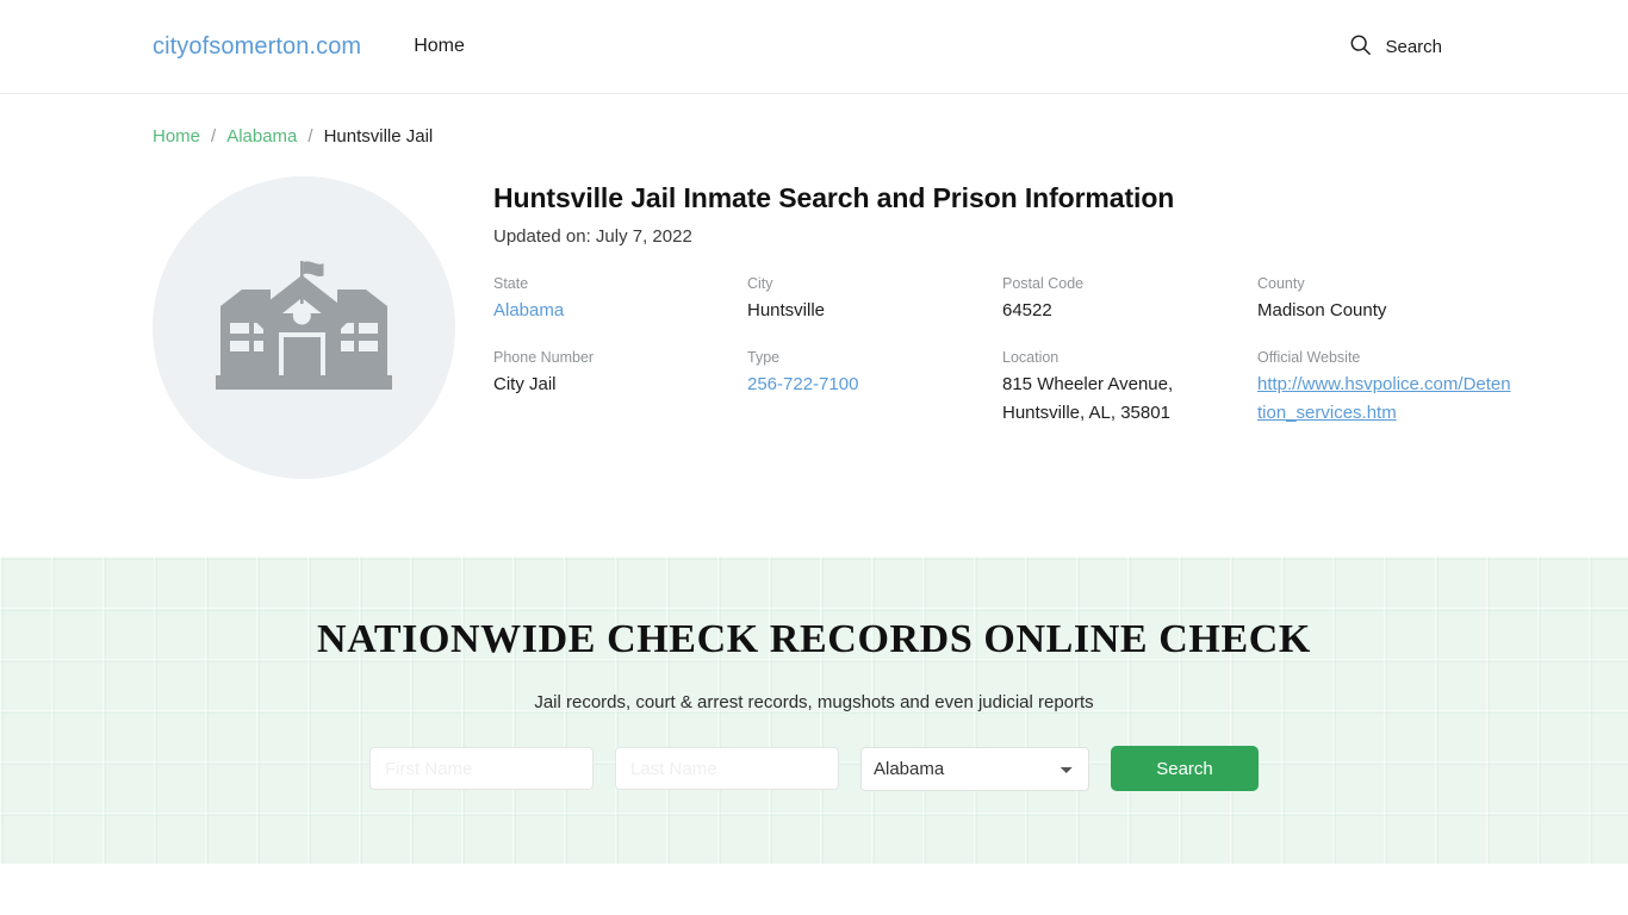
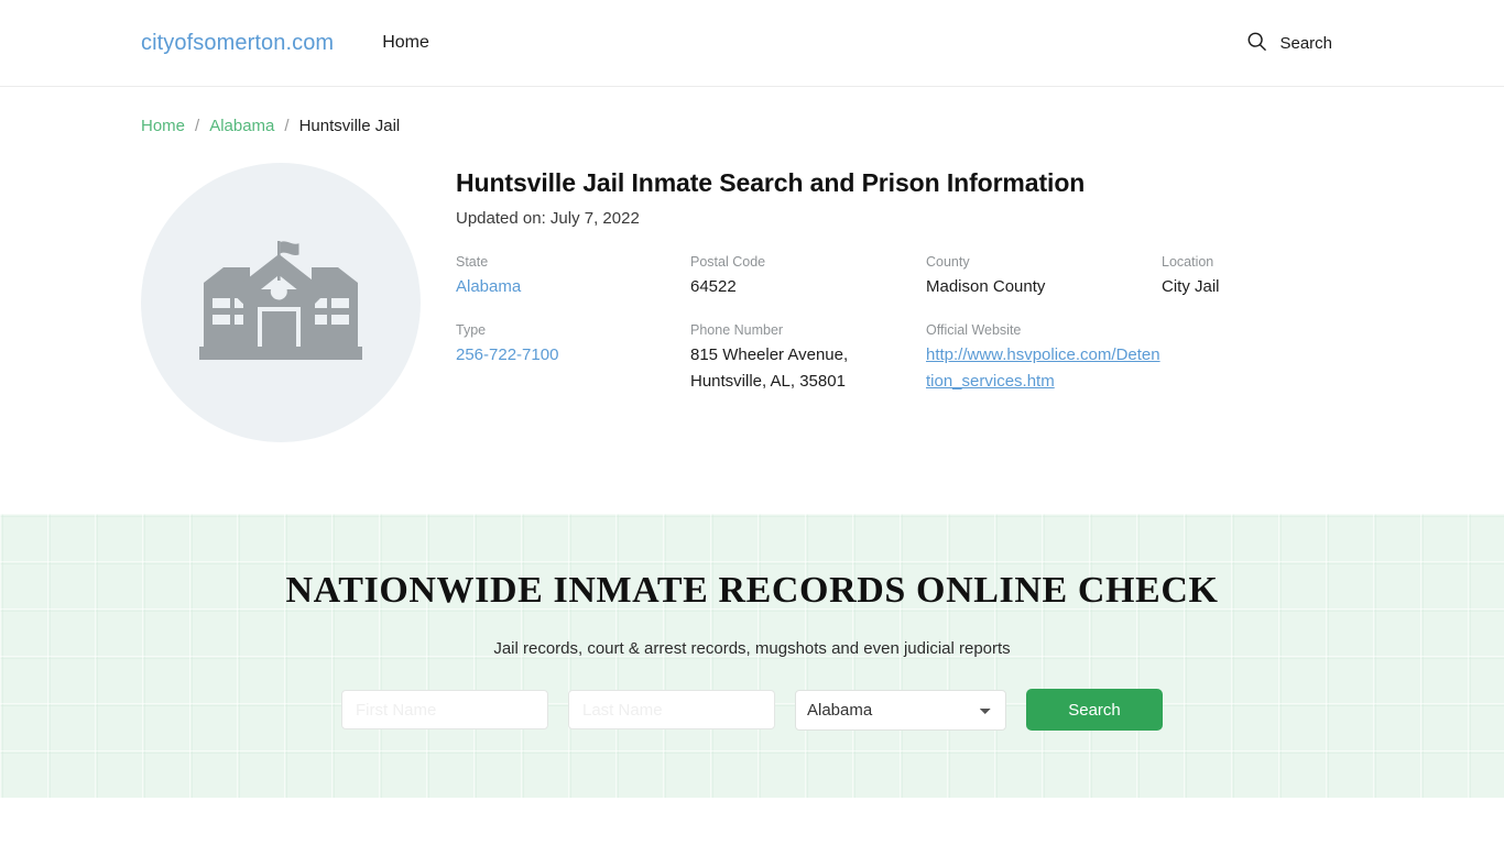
  cityofsomerton.com
  Home
  Search
  Home
  /
  Alabama
  /
  Huntsville Jail
  Huntsville Jail Inmate Search and Prison Information
  Updated on: July 7, 2022
  State
  Alabama
- City
- Huntsville
  Postal Code
  64522
  County
  Madison County
- Phone Number
+ Location
  City Jail
  Type
  256-722-7100
- Location
+ Phone Number
  815 Wheeler Avenue, Huntsville, AL, 35801
  Official Website
  http://www.hsvpolice.com/Detention_services.htm
- NATIONWIDE CHECK RECORDS ONLINE CHECK
+ NATIONWIDE INMATE RECORDS ONLINE CHECK
  Jail records, court & arrest records, mugshots and even judicial reports
  Alabama
  Search
